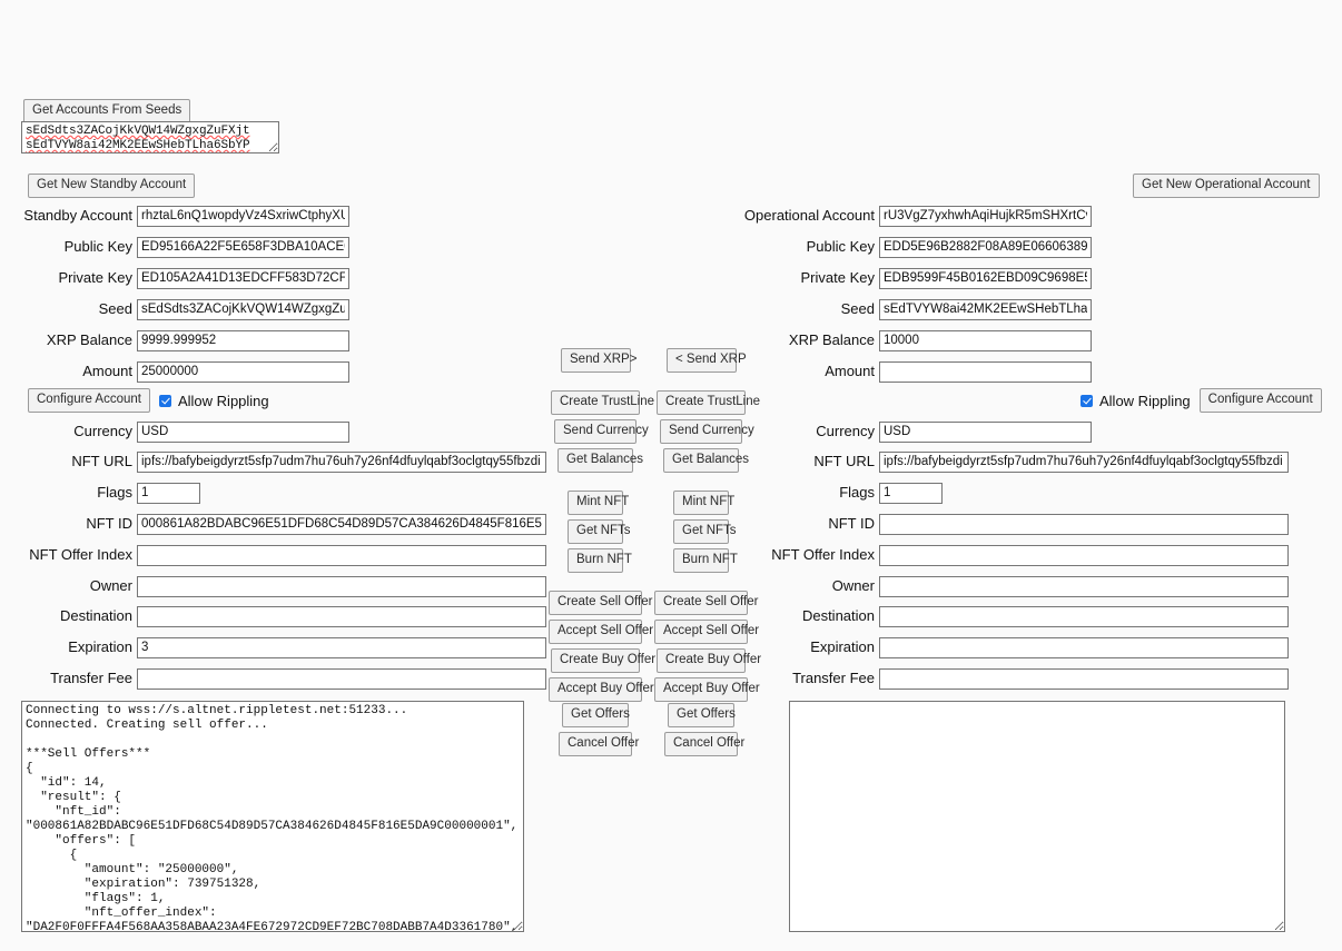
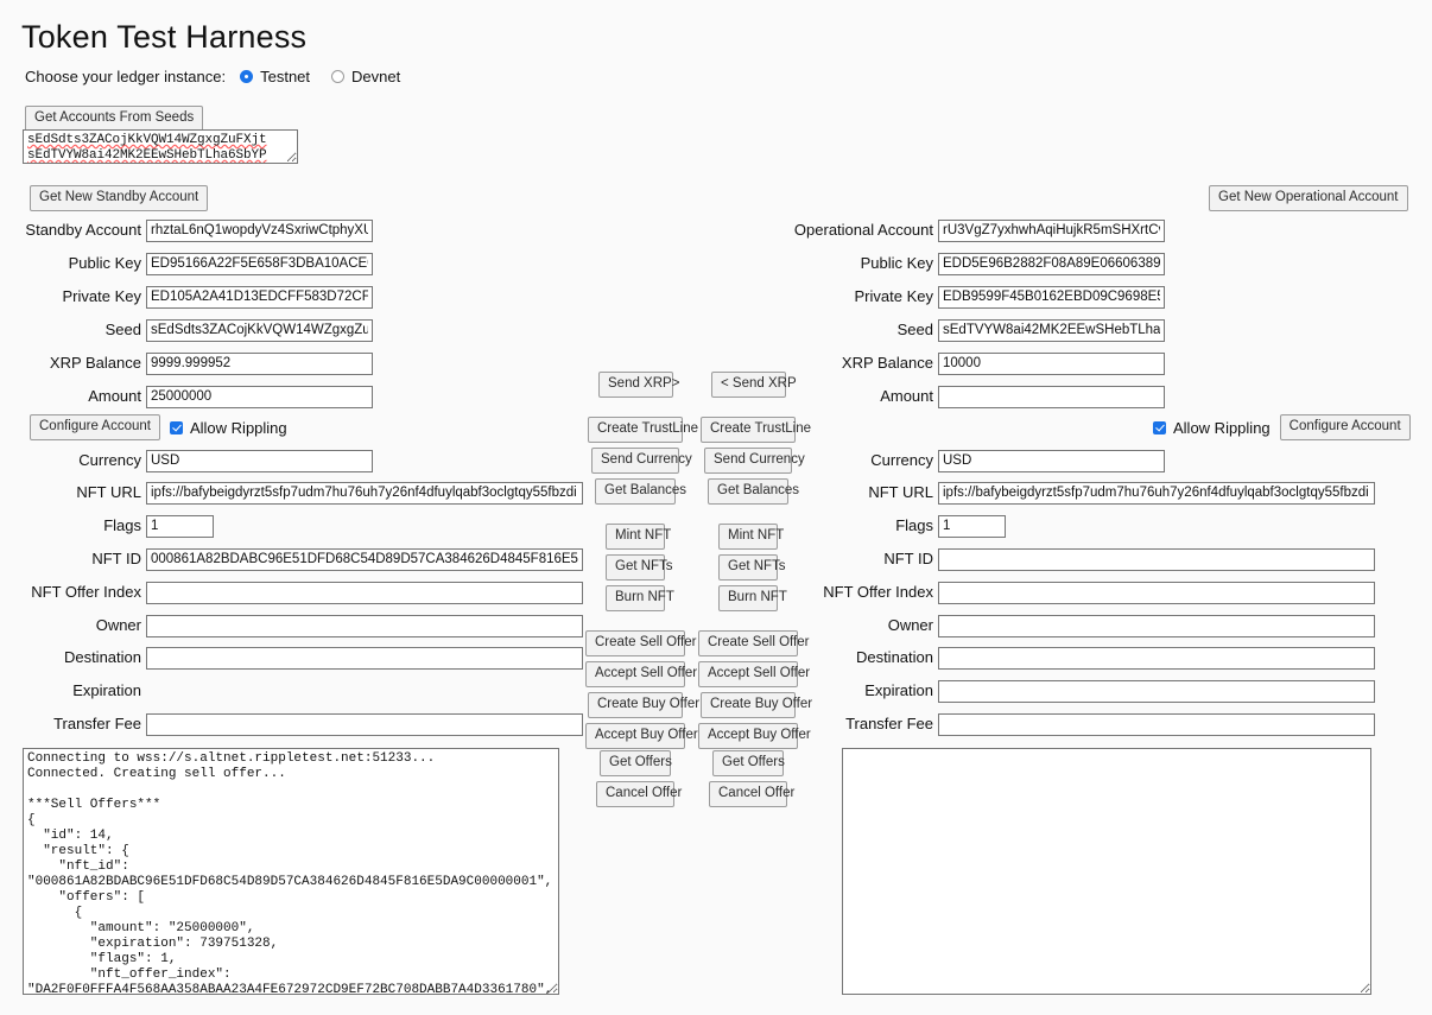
+ Token Test Harness
+ Choose your ledger instance:
+ Testnet
+ Devnet
  Get Accounts From Seeds
  sEdSdts3ZACojKkVQW14WZgxgZuFXjt
  sEdTVYW8ai42MK2EEwSHebTLha6SbYP
  Get New Standby Account
  Standby Account
  rhztaL6nQ1wopdyVz4SxriwCtphyX
  Public Key
  ED95166A22F5E658F3DBA10ACE
  Private Key
  ED105A2A41D13EDCFF583D72CF
  Seed
  sEdSdts3ZACojKkVQW14WZgxgZu
  XRP Balance
  9999.999952
  Amount
  25000000
  Configure Account
  Allow Rippling
  Currency
  USD
  NFT URL
  ipfs://bafybeigdyrzt5sfp7udm7hu76uh7y26nf4dfuylqabf3oclgtqy55fbzdi
  Flags
  1
  NFT ID
  000861A82BDABC96E51DFD68C54D89D57CA384626D4845F816E5
  NFT Offer Index
  Owner
  Destination
  Expiration
- 3
  Transfer Fee
  Send XRP>
  Create TrustLine
  Send Currency
  Get Balances
  Mint NFT
  Get NFTs
  Burn NFT
  Create Sell Offer
  Accept Sell Offer
  Create Buy Offer
  Accept Buy Offer
  Get Offers
  Cancel Offer
  < Send XRP
  Create TrustLine
  Send Currency
  Get Balances
  Mint NFT
  Get NFTs
  Burn NFT
  Create Sell Offer
  Accept Sell Offer
  Create Buy Offer
  Accept Buy Offe
  Get Offers
  Cancel Offer
  Get New Operational Account
  Operational Account
  rU3VgZ7yxhwhAqiHujkR5mSHXrtC
  Public Key
  EDD5E96B2882F08A89E06606389
  Private Key
  EDB9599F45B0162EBD09C9698E
  Seed
  sEdTVYW8ai42MK2EEwSHebTLha
  XRP Balance
  10000
  Amount
  Allow Rippling
  Configure Account
  Currency
  USD
  NFT URL
  ipfs://bafybeigdyrzt5sfp7udm7hu76uh7y26nf4dfuylqabf3oclgtqy55fbzdi
  Flags
  1
  NFT ID
  NFT Offer Index
  Owner
  Destination
  Expiration
  Transfer Fee
  Connecting to wss://s.altnet.rippletest.net:51233...
  Connected. Creating sell offer...
  ***Sell Offers***
  {
  "id": 14,
  "result": {
  "nft_id":
  "000861A82BDABC96E51DFD68C54D89D57CA384626D4845F816E5DA9C00000001",
  "offers": [
  {
  "amount": "25000000",
  "expiration": 739751328,
  "flags": 1,
  "nft_offer_index":
